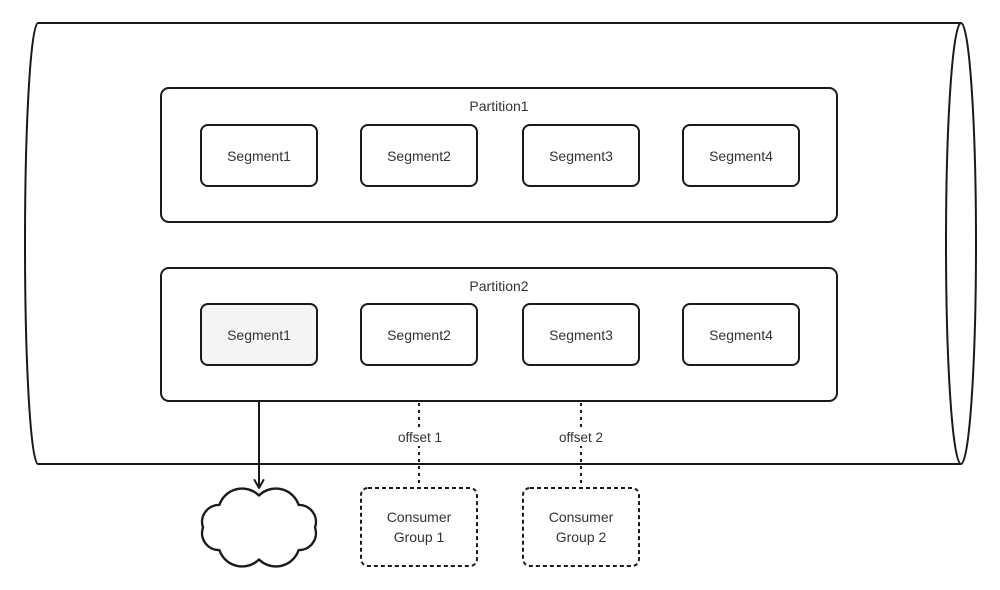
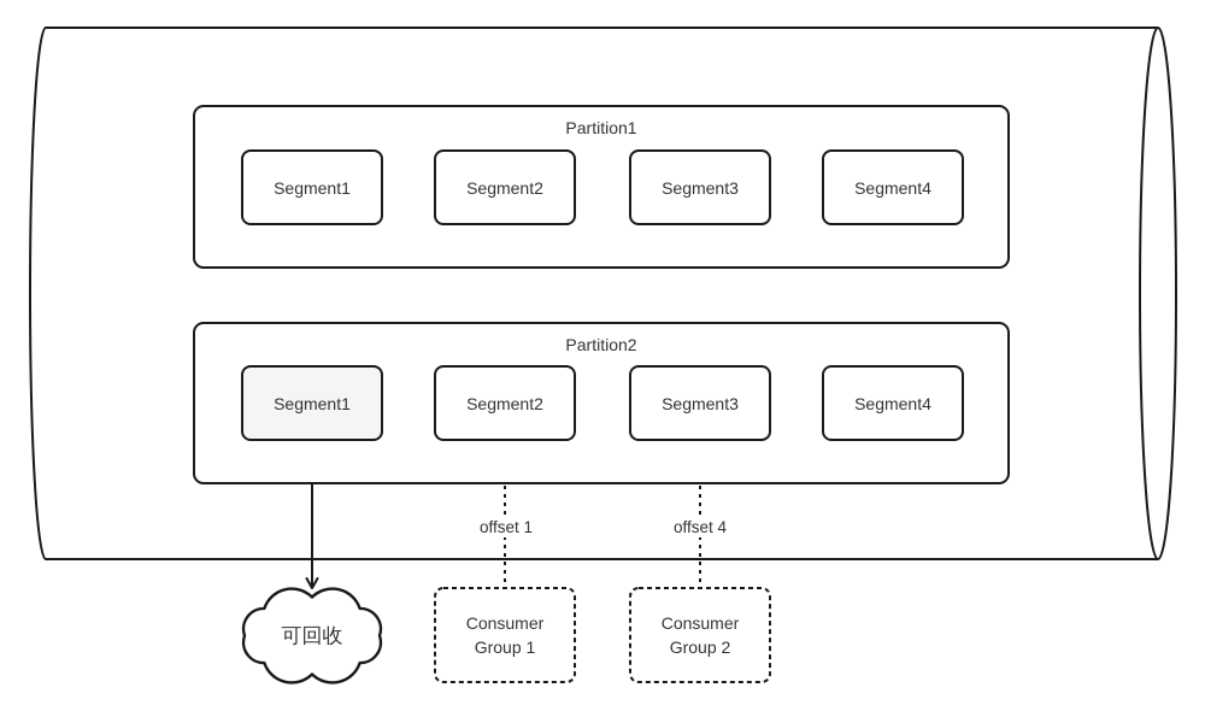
  Partition1
  Segment1
  Segment2
  Segment3
  Segment4
  Partition2
  Segment1
  Segment2
  Segment3
  Segment4
  offset 1
- offset 2
+ offset 4
  Consumer
  Group 1
  Consumer
  Group 2
+ 可回收
